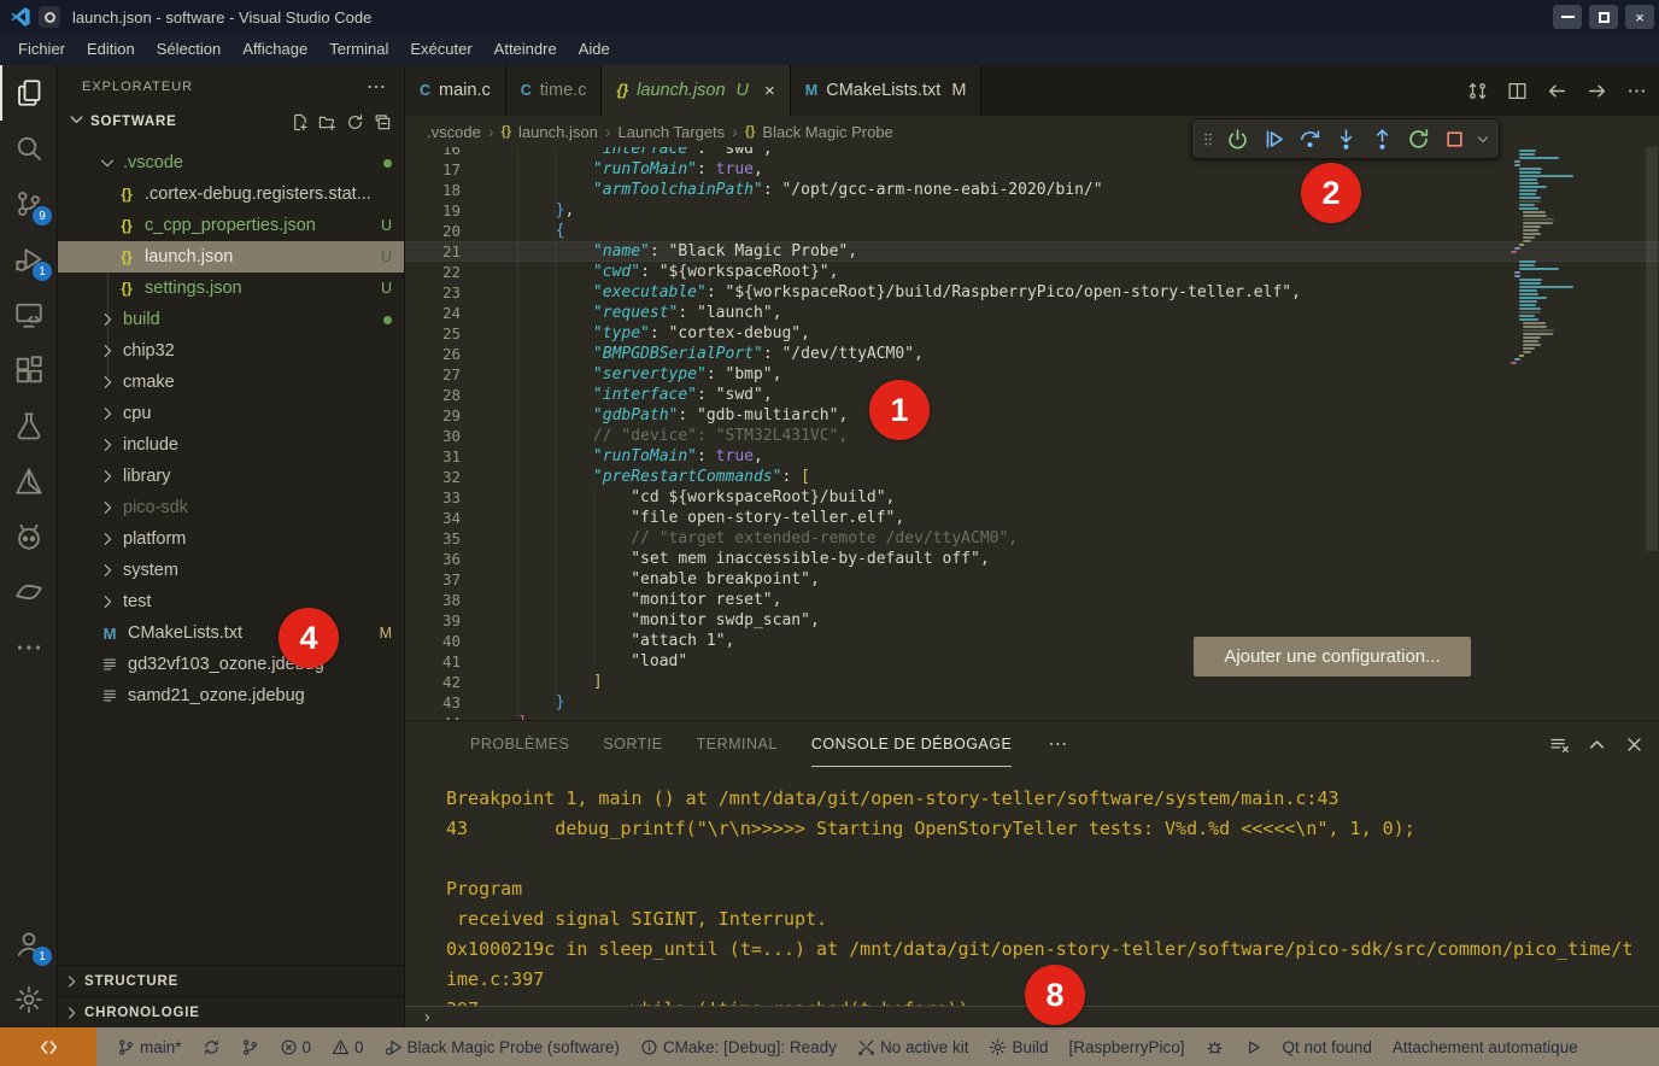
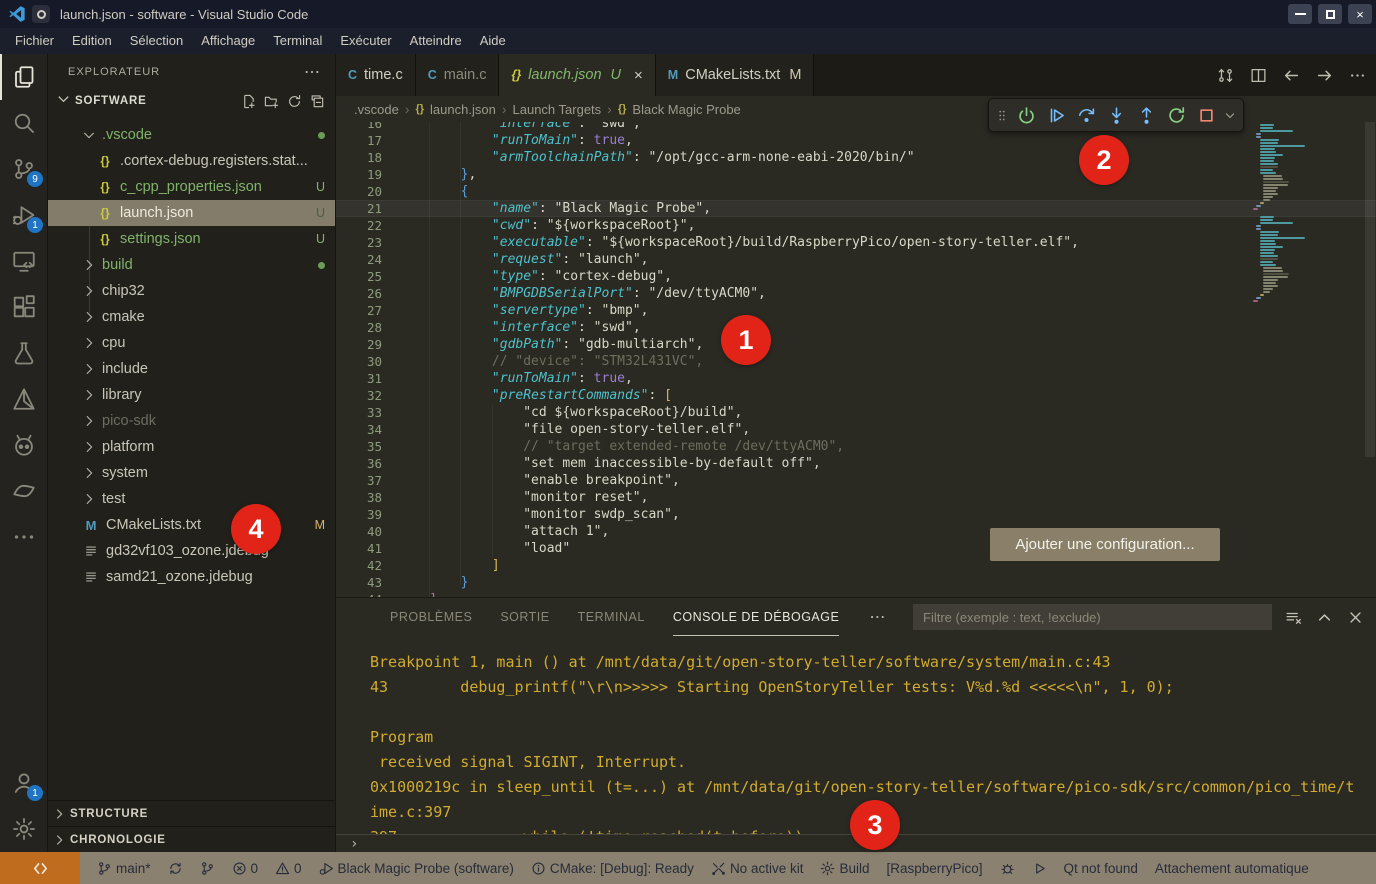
  launch.json - software - Visual Studio Code
  ×
  Fichier
  Edition
  Sélection
  Affichage
  Terminal
  Exécuter
  Atteindre
  Aide
  9
  1
  1
  EXPLORATEUR
  ⋯
  SOFTWARE
  .vscode
  {}
  .cortex-debug.registers.stat...
  {}
  c_cpp_properties.json
  U
  {}
  launch.json
  U
  {}
  settings.json
  U
  build
  chip32
  cmake
  cpu
  include
  library
  pico-sdk
  platform
  system
  test
  M
  CMakeLists.txt
  M
  gd32vf103_ozone.jde
  samd21_ozone.jdebug
  STRUCTURE
  CHRONOLOGIE
  C
- main.c
+ time.c
  C
- time.c
+ main.c
  {}
  launch.json
  U
  ×
  M
  CMakeLists.txt
  M
  .vscode
  ›
  {}
  launch.json
  ›
  Launch Targets
  ›
  {}
  Black Magic Probe
  16
  "interface": "swd",
  17
  "runToMain": true,
  18
  "armToolchainPath": "/opt/gcc-arm-none-eabi-2020/bin/"
  19
  },
  20
  {
  21
  "name": "Black Magic Probe",
  22
  "cwd": "${workspaceRoot}",
  23
  "executable": "${workspaceRoot}/build/RaspberryPico/open-story-teller.elf",
  24
  "request": "launch",
  25
  "type": "cortex-debug",
  26
  "BMPGDBSerialPort": "/dev/ttyACM0",
  27
  "servertype": "bmp",
  28
  "interface": "swd",
  29
  "gdbPath": "gdb-multiarch",
  30
  // "device": "STM32L431VC",
  31
  "runToMain": true,
  32
  "preRestartCommands": [
  33
  "cd ${workspaceRoot}/build",
  34
  "file open-story-teller.elf",
  35
  // "target extended-remote /dev/ttyACM0",
  36
  "set mem inaccessible-by-default off",
  37
  "enable breakpoint",
  38
  "monitor reset",
  39
  "monitor swdp_scan",
  40
  "attach 1",
  41
  "load"
  42
  ]
  43
  }
  Ajouter une configuration...
  PROBLÈMES
  SORTIE
  TERMINAL
  CONSOLE DE DÉBOGAGE
  ⋯
+ Filtre (exemple : text, !exclude)
  Breakpoint 1, main () at /mnt/data/git/open-story-teller/software/system/main.c:43
  43 debug_printf("\r\n>>>>> Starting OpenStoryTeller tests: V%d.%d <<<<<\n", 1, 0);
  Program
  received signal SIGINT, Interrupt.
  0x1000219c in sleep_until (t=...) at /mnt/data/git/open-story-teller/software/pico-sdk/src/common/pico_time/time.c:397
  ›
  main*
  0
  0
  Black Magic Probe (software)
  CMake: [Debug]: Ready
  No active kit
  Build
  [RaspberryPico]
  Qt not found
  Attachement automatique
  1
  2
- 8
+ 3
  4
